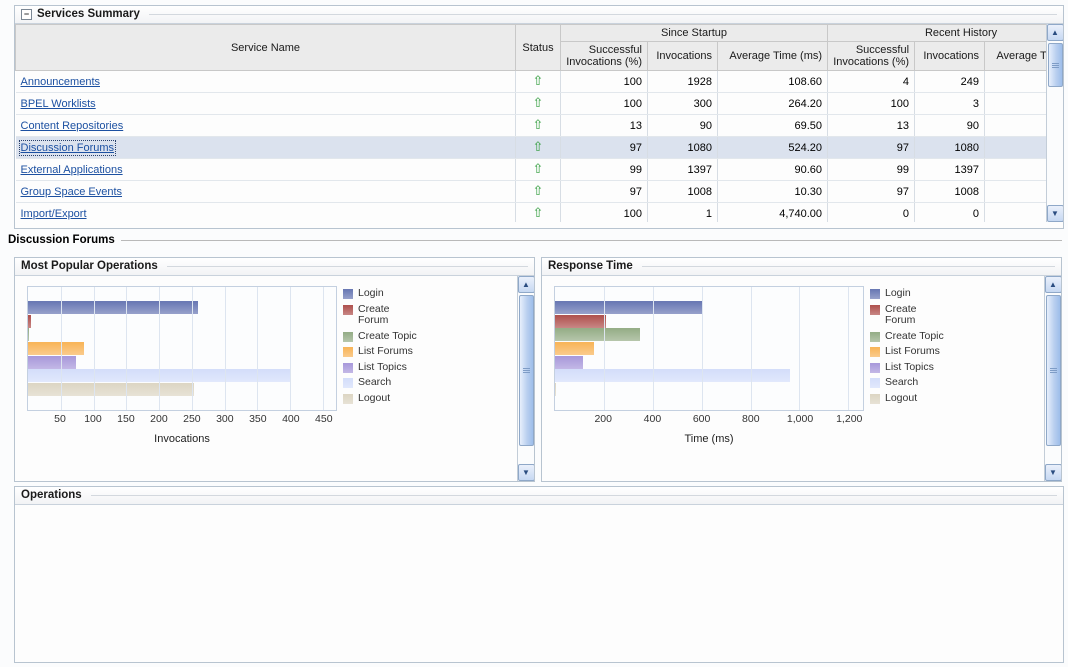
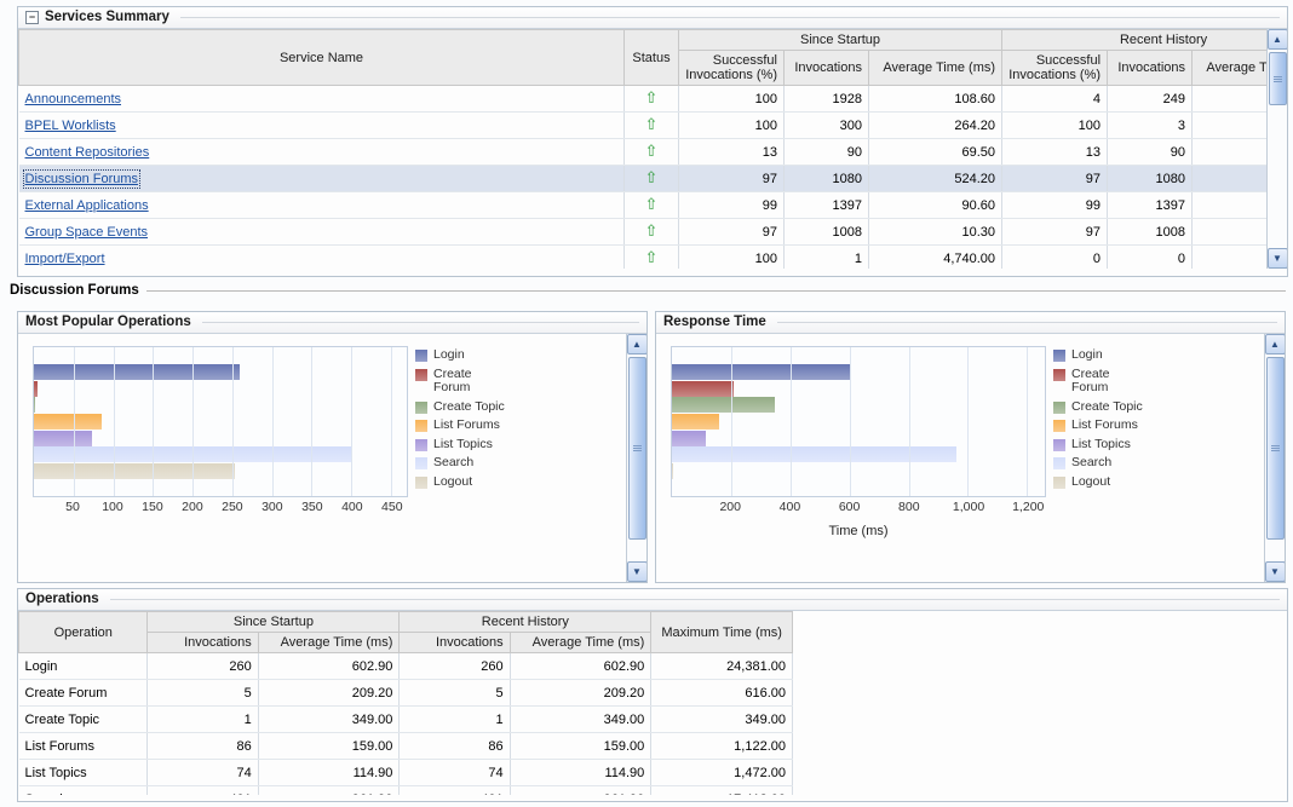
  −
  Services Summary
  Service Name	Status	Since Startup	Recent History
  Successful Invocations (%)	Invocations	Average Time (ms)	Successful Invocations (%)	Invocations	Average T
  Announcements	⇧	100	1928	108.60	4	249
  BPEL Worklists	⇧	100	300	264.20	100	3
  Content Repositories	⇧	13	90	69.50	13	90
  Discussion Forums	⇧	97	1080	524.20	97	1080
  External Applications	⇧	99	1397	90.60	99	1397
  Group Space Events	⇧	97	1008	10.30	97	1008
  Import/Export	⇧	100	1	4,740.00	0	0
  ▲
  ▼
  Discussion Forums
  Most Popular Operations
  50
  100
  150
  200
  250
  300
  350
  400
  450
- Invocations
  Login
  Create Forum
  Create Topic
  List Forums
  List Topics
  Search
  Logout
  ▲
  ▼
  Response Time
  200
  400
  600
  800
  1,000
  1,200
  Time (ms)
  Login
  Create Forum
  Create Topic
  List Forums
  List Topics
  Search
  Logout
  ▲
  ▼
  Operations
+ Operation	Since Startup	Recent History	Maximum Time (ms)
+ Invocations	Average Time (ms)	Invocations	Average Time (ms)
+ Login	260	602.90	260	602.90	24,381.00
+ Create Forum	5	209.20	5	209.20	616.00
+ Create Topic	1	349.00	1	349.00	349.00
+ List Forums	86	159.00	86	159.00	1,122.00
+ List Topics	74	114.90	74	114.90	1,472.00
